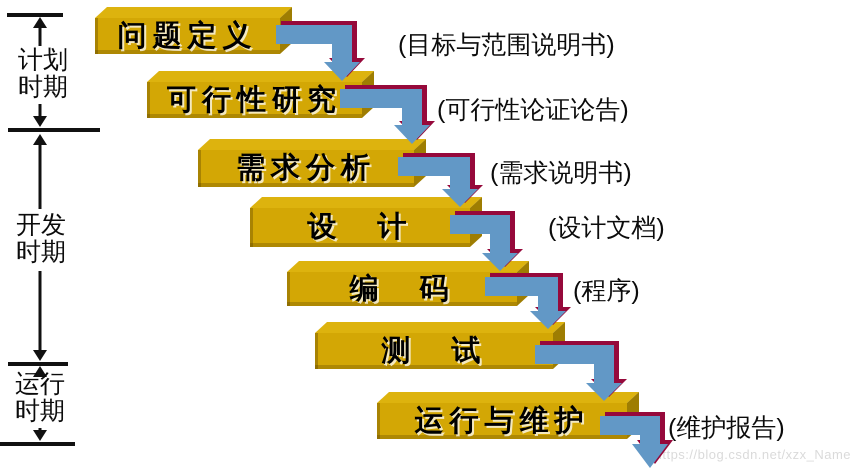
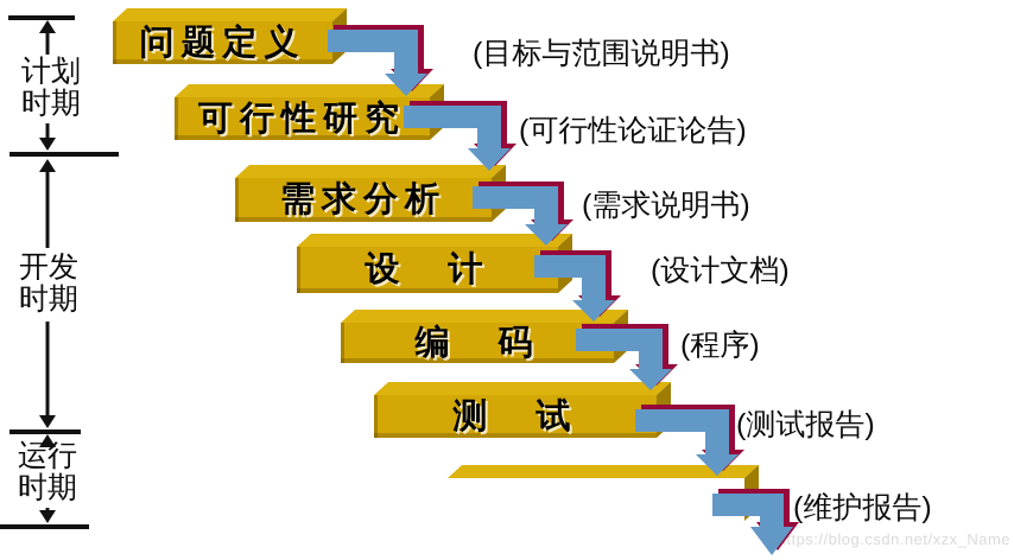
  计划
  时期
  开发
  时期
  运行
  时期
  问题定义
  可行性研究
  需求分析
  设 计
  编 码
  测 试
- 运行与维护
  (目标与范围说明书)
  (可行性论证论告)
  (需求说明书)
  (设计文档)
  (程序)
+ (测试报告)
  (维护报告)
  ttps://blog.csdn.net/xzx_Name
